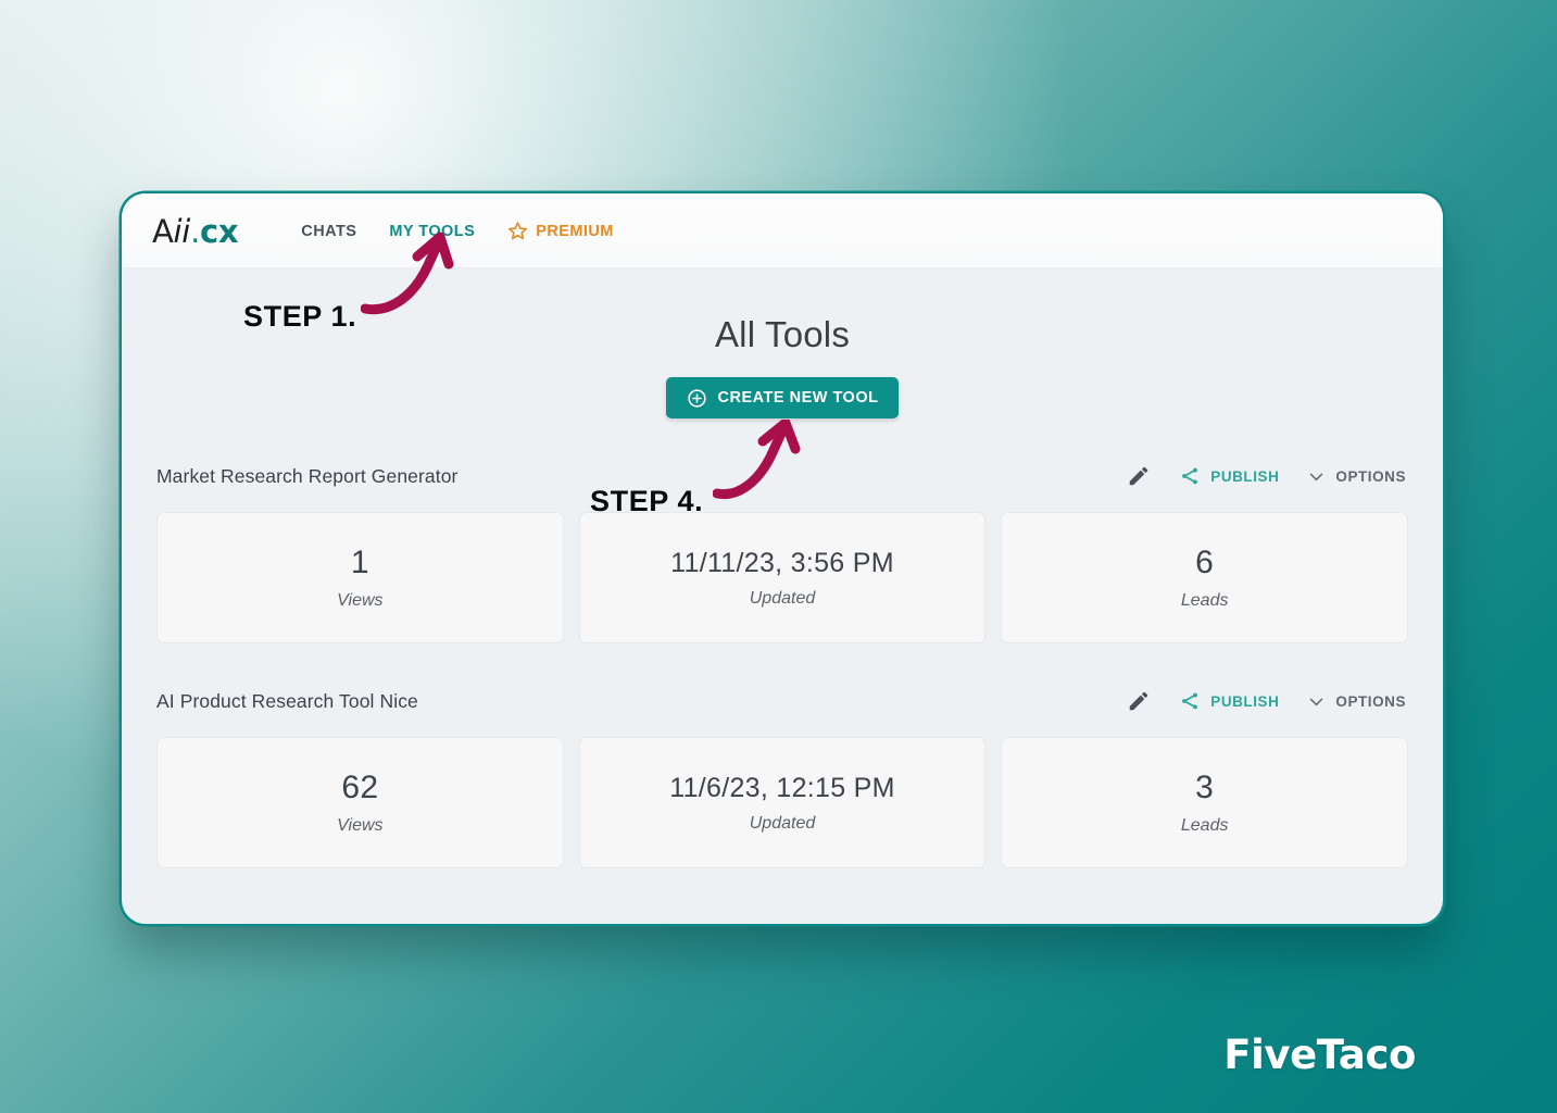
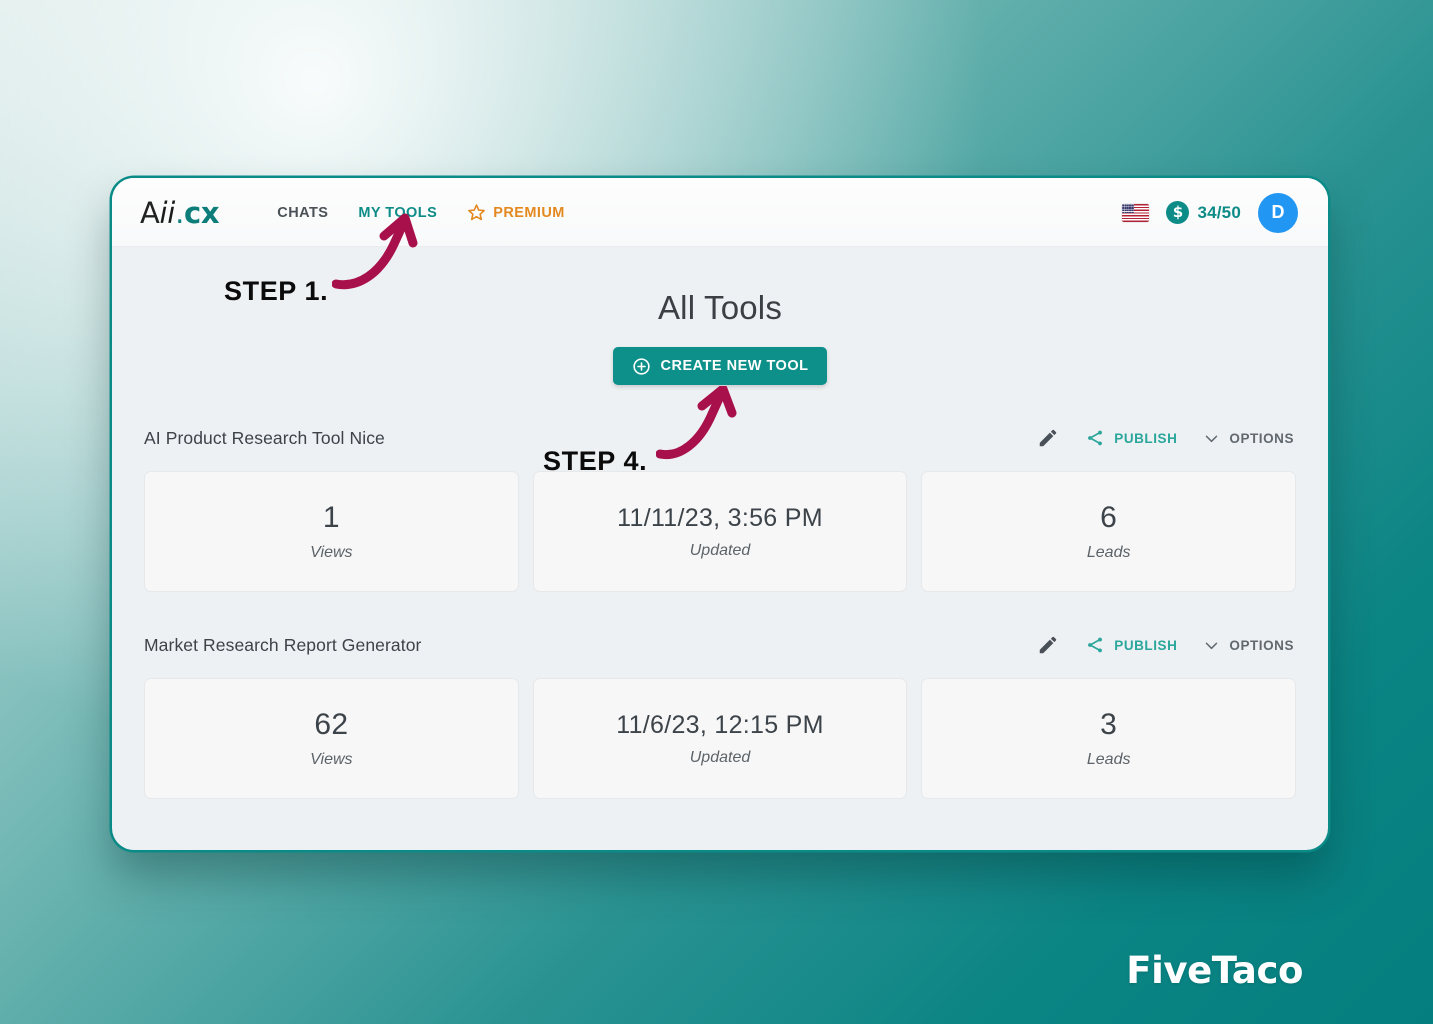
  Aii.cx
  CHATS
  MY TOOLS
  PREMIUM
+ $
+ 34/50
+ D
  All Tools
  CREATE NEW TOOL
- Market Research Report Generator
+ AI Product Research Tool Nice
  PUBLISH
  OPTIONS
  1
  Views
  11/11/23, 3:56 PM
  Updated
  6
  Leads
- AI Product Research Tool Nice
+ Market Research Report Generator
  PUBLISH
  OPTIONS
  62
  Views
  11/6/23, 12:15 PM
  Updated
  3
  Leads
  STEP 1.
  STEP 4.
  FiveTaco
